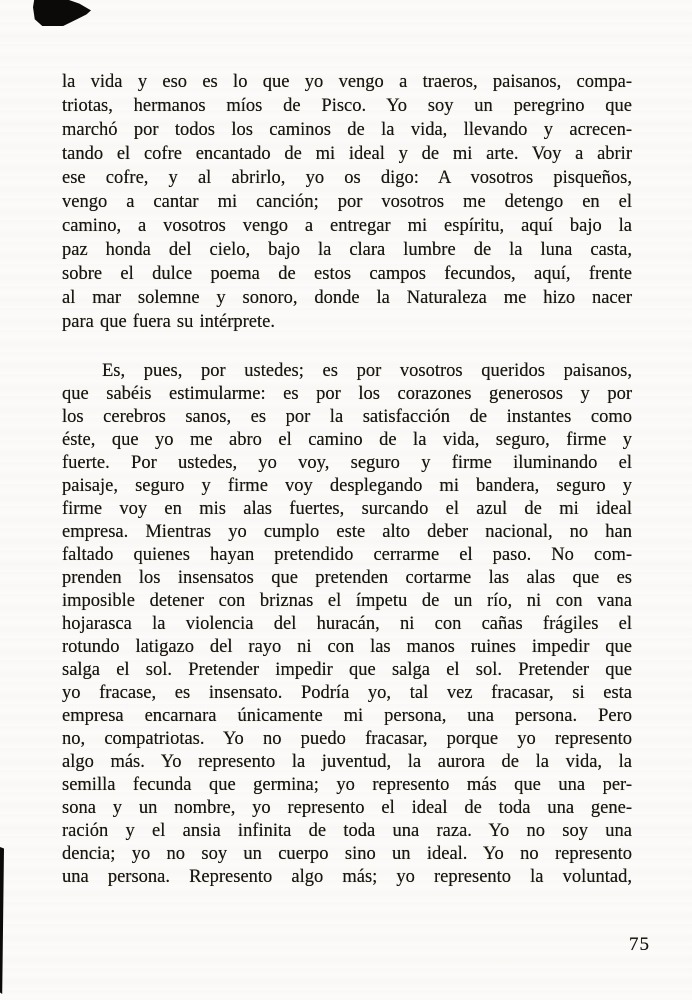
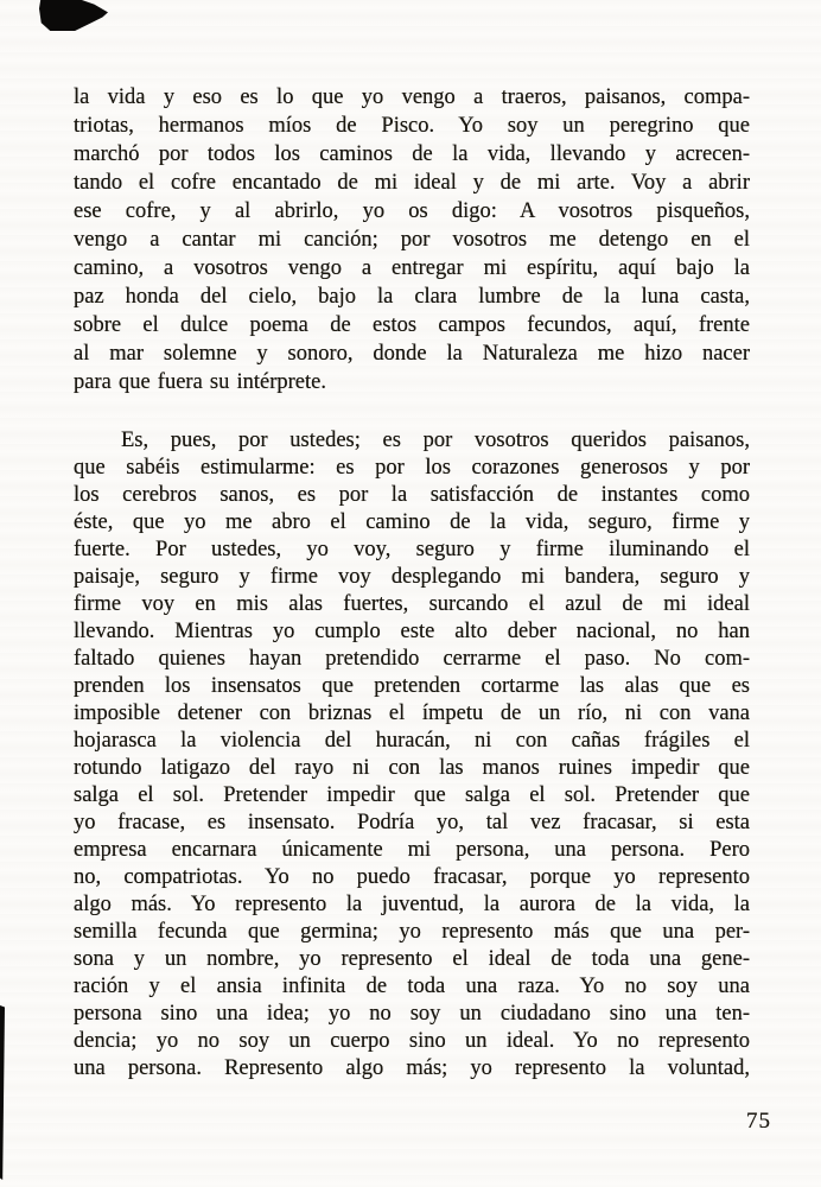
  la vida y eso es lo que yo vengo a traeros, paisanos, compa-
  triotas, hermanos míos de Pisco. Yo soy un peregrino que
  marchó por todos los caminos de la vida, llevando y acrecen-
  tando el cofre encantado de mi ideal y de mi arte. Voy a abrir
  ese cofre, y al abrirlo, yo os digo: A vosotros pisqueños,
  vengo a cantar mi canción; por vosotros me detengo en el
  camino, a vosotros vengo a entregar mi espíritu, aquí bajo la
  paz honda del cielo, bajo la clara lumbre de la luna casta,
  sobre el dulce poema de estos campos fecundos, aquí, frente
  al mar solemne y sonoro, donde la Naturaleza me hizo nacer
  para que fuera su intérprete.
  Es, pues, por ustedes; es por vosotros queridos paisanos,
  que sabéis estimularme: es por los corazones generosos y por
  los cerebros sanos, es por la satisfacción de instantes como
  éste, que yo me abro el camino de la vida, seguro, firme y
  fuerte. Por ustedes, yo voy, seguro y firme iluminando el
  paisaje, seguro y firme voy desplegando mi bandera, seguro y
  firme voy en mis alas fuertes, surcando el azul de mi ideal
- empresa. Mientras yo cumplo este alto deber nacional, no han
+ llevando. Mientras yo cumplo este alto deber nacional, no han
  faltado quienes hayan pretendido cerrarme el paso. No com-
  prenden los insensatos que pretenden cortarme las alas que es
  imposible detener con briznas el ímpetu de un río, ni con vana
  hojarasca la violencia del huracán, ni con cañas frágiles el
  rotundo latigazo del rayo ni con las manos ruines impedir que
  salga el sol. Pretender impedir que salga el sol. Pretender que
  yo fracase, es insensato. Podría yo, tal vez fracasar, si esta
  empresa encarnara únicamente mi persona, una persona. Pero
  no, compatriotas. Yo no puedo fracasar, porque yo represento
  algo más. Yo represento la juventud, la aurora de la vida, la
  semilla fecunda que germina; yo represento más que una per-
  sona y un nombre, yo represento el ideal de toda una gene-
  ración y el ansia infinita de toda una raza. Yo no soy una
+ persona sino una idea; yo no soy un ciudadano sino una ten-
  dencia; yo no soy un cuerpo sino un ideal. Yo no represento
  una persona. Represento algo más; yo represento la voluntad,
  75
